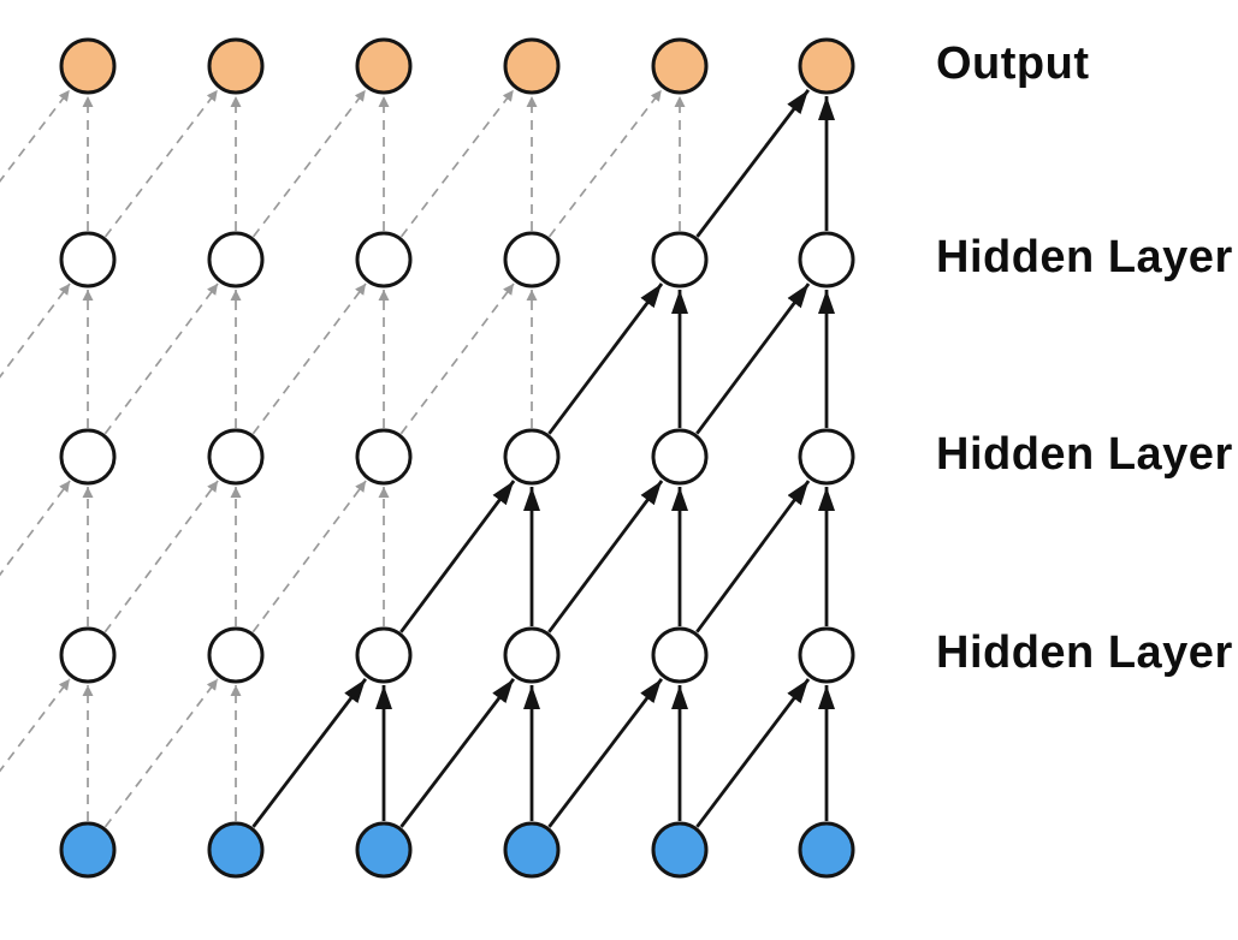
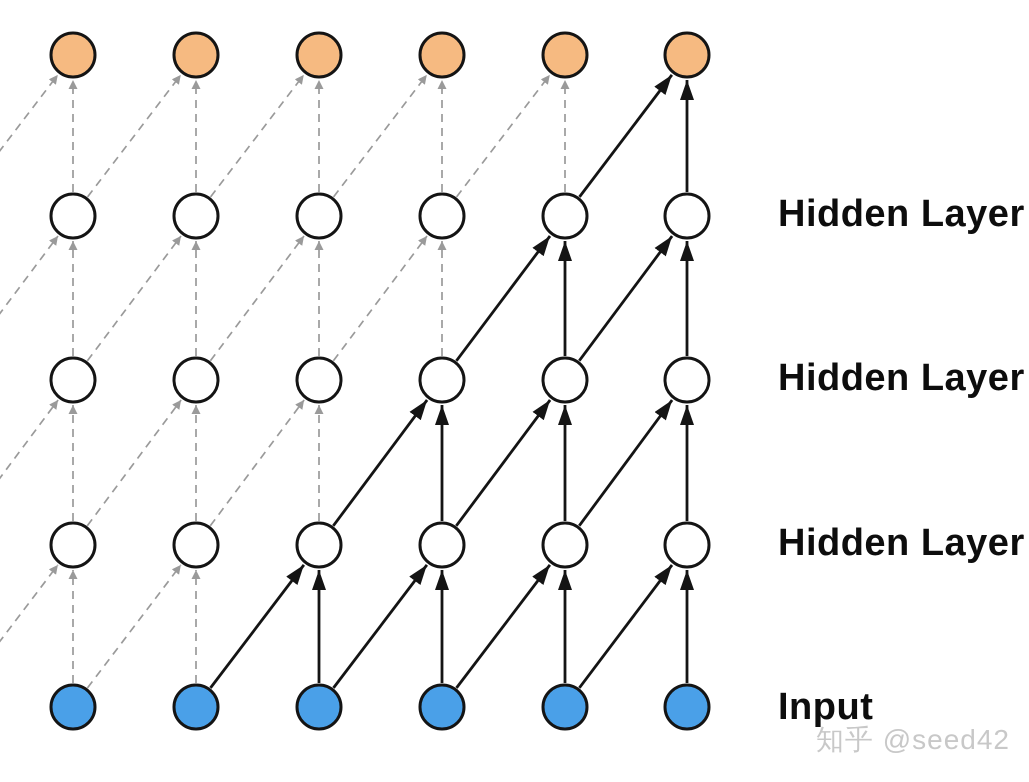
- Output
  Hidden Layer
  Hidden Layer
  Hidden Layer
+ Input
+ 知乎 @seed42
